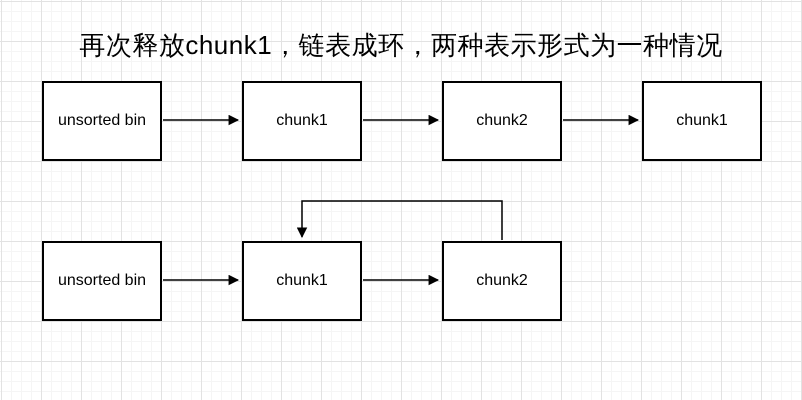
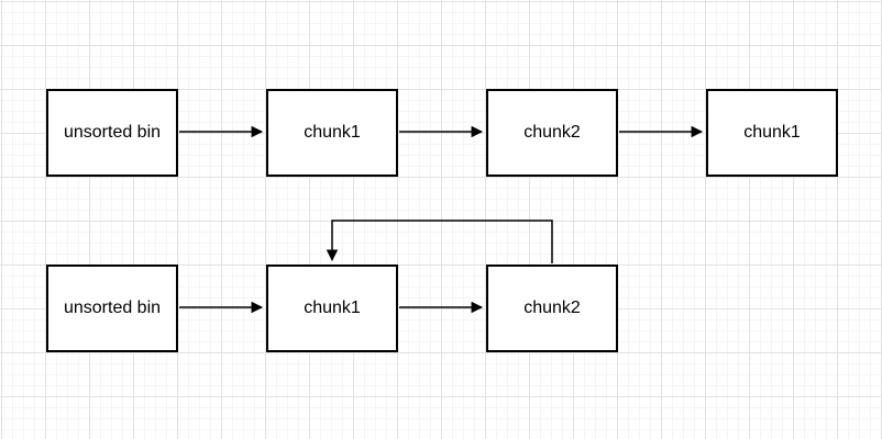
- 再次释放chunk1，链表成环，两种表示形式为一种情况
  unsorted bin
  chunk1
  chunk2
  chunk1
  unsorted bin
  chunk1
  chunk2
